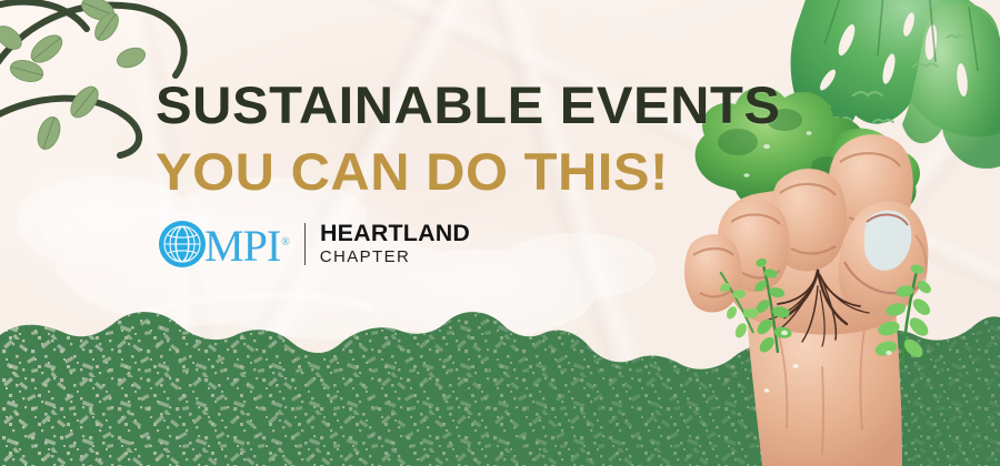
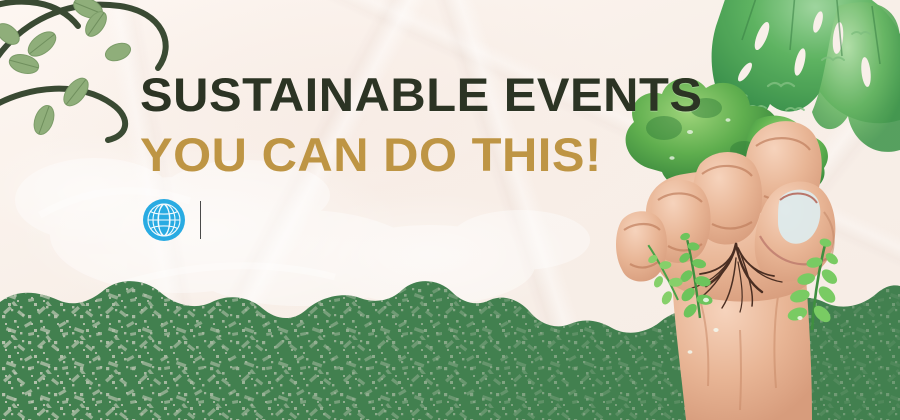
  SUSTAINABLE EVENTS
  YOU CAN DO THIS!
- MPI®
- HEARTLAND
- CHAPTER
